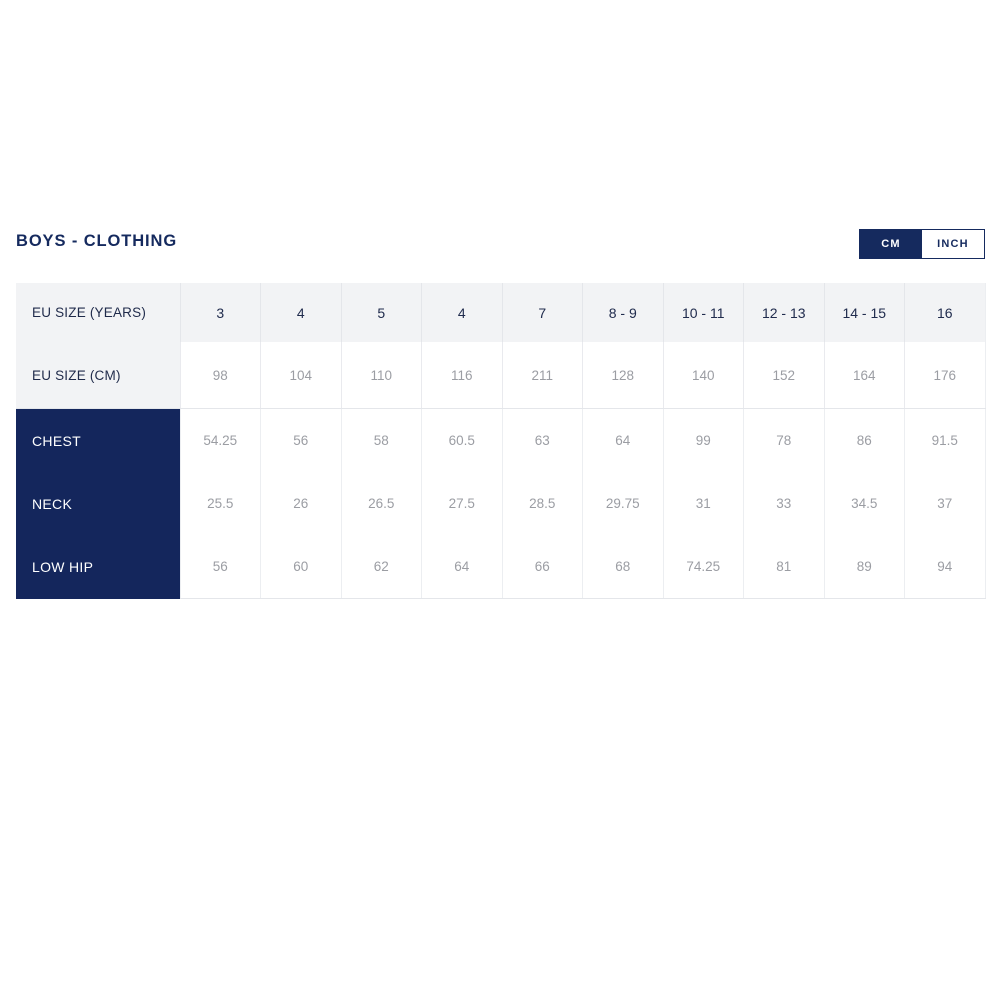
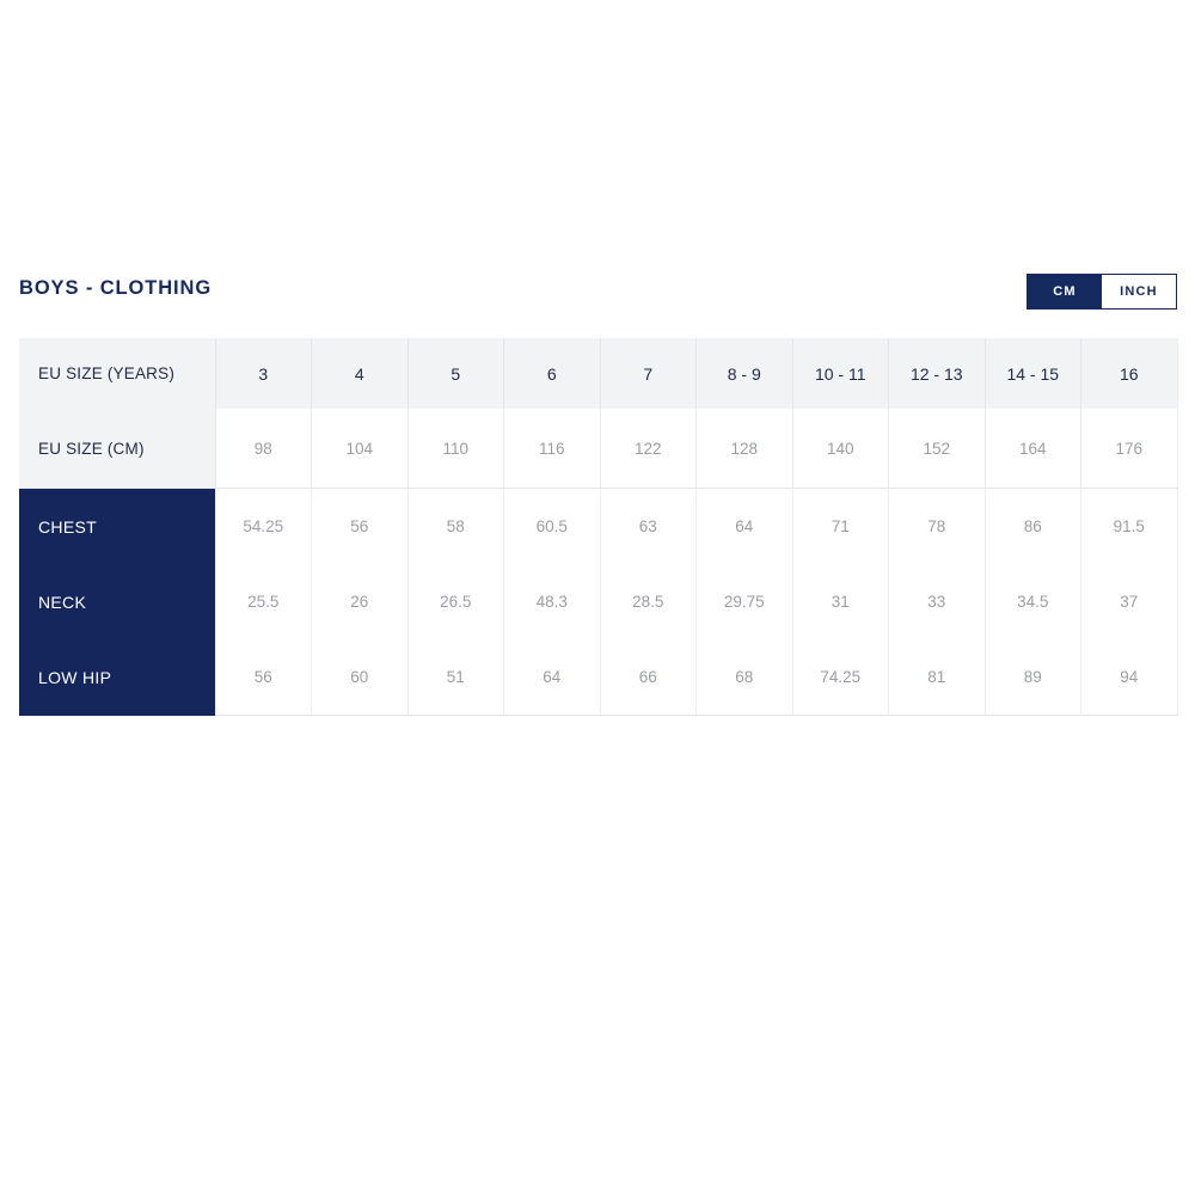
  BOYS - CLOTHING
  CM
  INCH
- EU SIZE (YEARS)	3	4	5	4	7	8 - 9	10 - 11	12 - 13	14 - 15	16
+ EU SIZE (YEARS)	3	4	5	6	7	8 - 9	10 - 11	12 - 13	14 - 15	16
- EU SIZE (CM)	98	104	110	116	211	128	140	152	164	176
+ EU SIZE (CM)	98	104	110	116	122	128	140	152	164	176
- CHEST	54.25	56	58	60.5	63	64	99	78	86	91.5
+ CHEST	54.25	56	58	60.5	63	64	71	78	86	91.5
- NECK	25.5	26	26.5	27.5	28.5	29.75	31	33	34.5	37
+ NECK	25.5	26	26.5	48.3	28.5	29.75	31	33	34.5	37
- LOW HIP	56	60	62	64	66	68	74.25	81	89	94
+ LOW HIP	56	60	51	64	66	68	74.25	81	89	94
